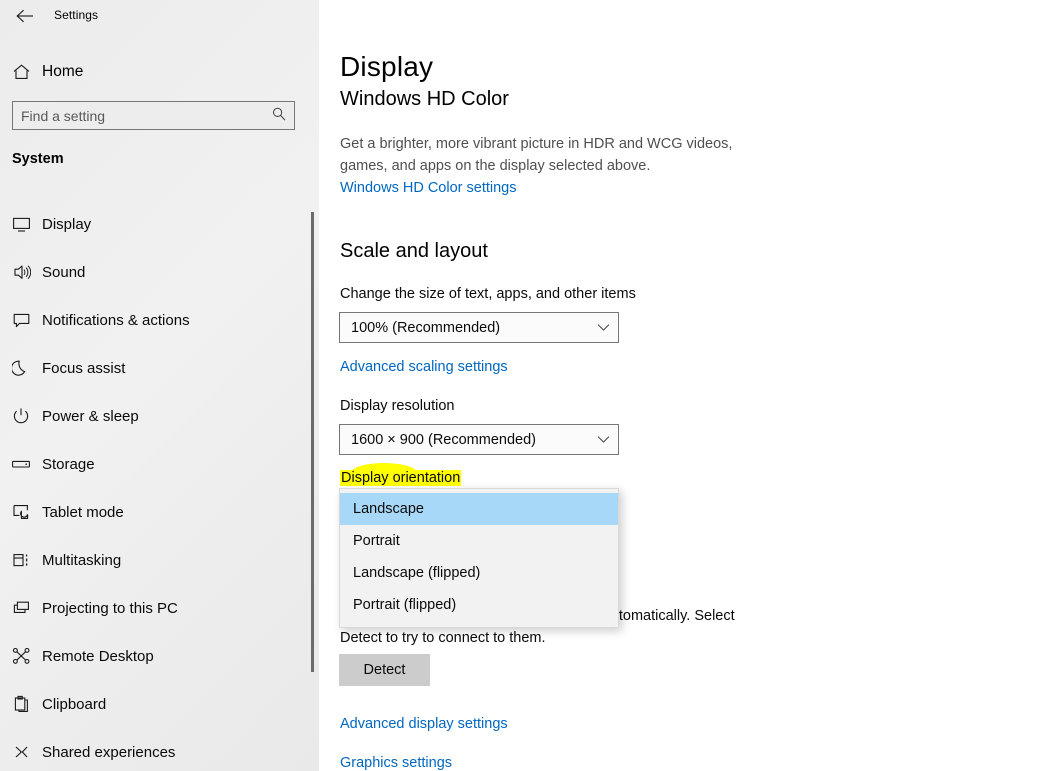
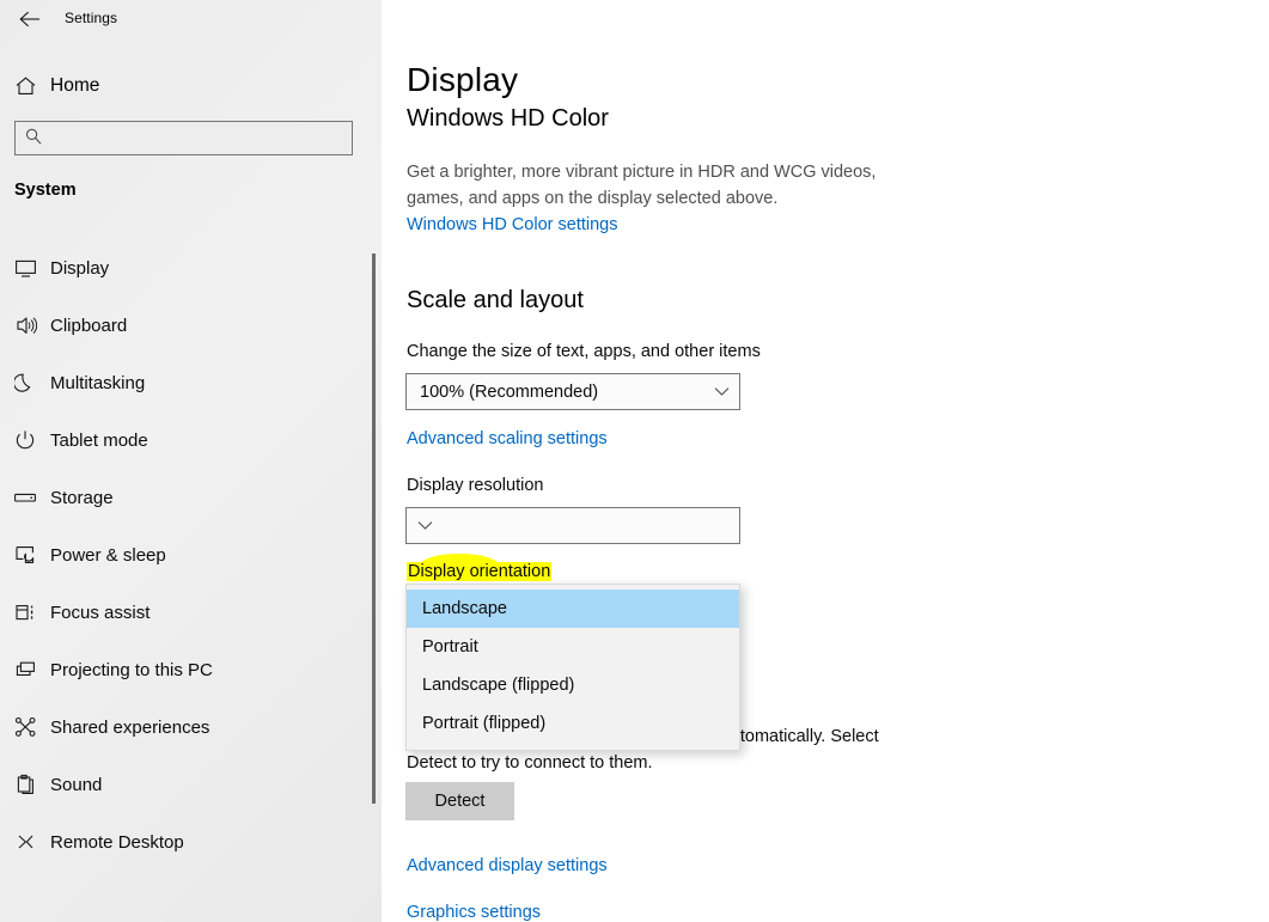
  Settings
  Home
- Find a setting
  System
  Display
- Sound
+ Clipboard
- Notifications & actions
- Focus assist
+ Multitasking
- Power & sleep
+ Tablet mode
  Storage
- Tablet mode
+ Power & sleep
- Multitasking
+ Focus assist
  Projecting to this PC
- Remote Desktop
+ Shared experiences
- Clipboard
+ Sound
- Shared experiences
+ Remote Desktop
  Display
  Windows HD Color
  Get a brighter, more vibrant picture in HDR and WCG videos, games, and apps on the display selected above.
  Windows HD Color settings
  Scale and layout
  Change the size of text, apps, and other items
  100% (Recommended)
  Advanced scaling settings
  Display resolution
- 1600 × 900 (Recommended)
  Display orientation
  Detect
  Advanced display settings
  Graphics settings
  Landscape
  Portrait
  Landscape (flipped)
  Portrait (flipped)
